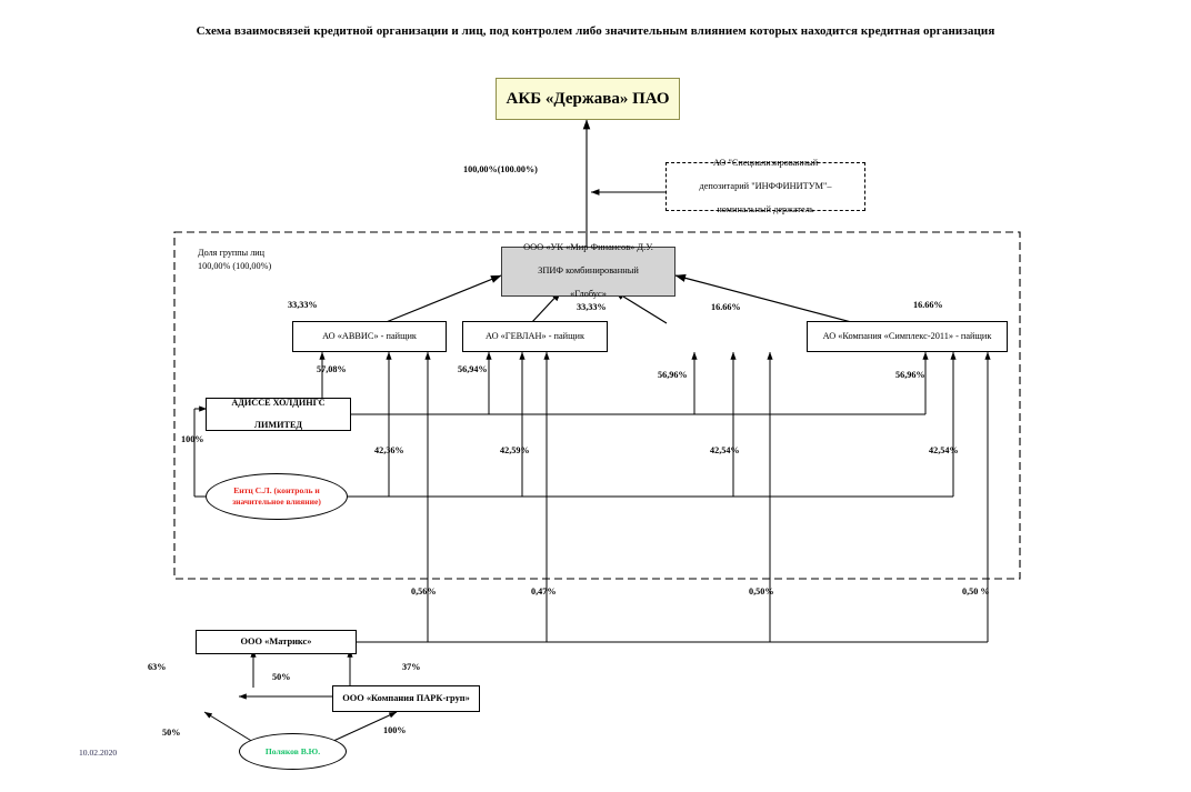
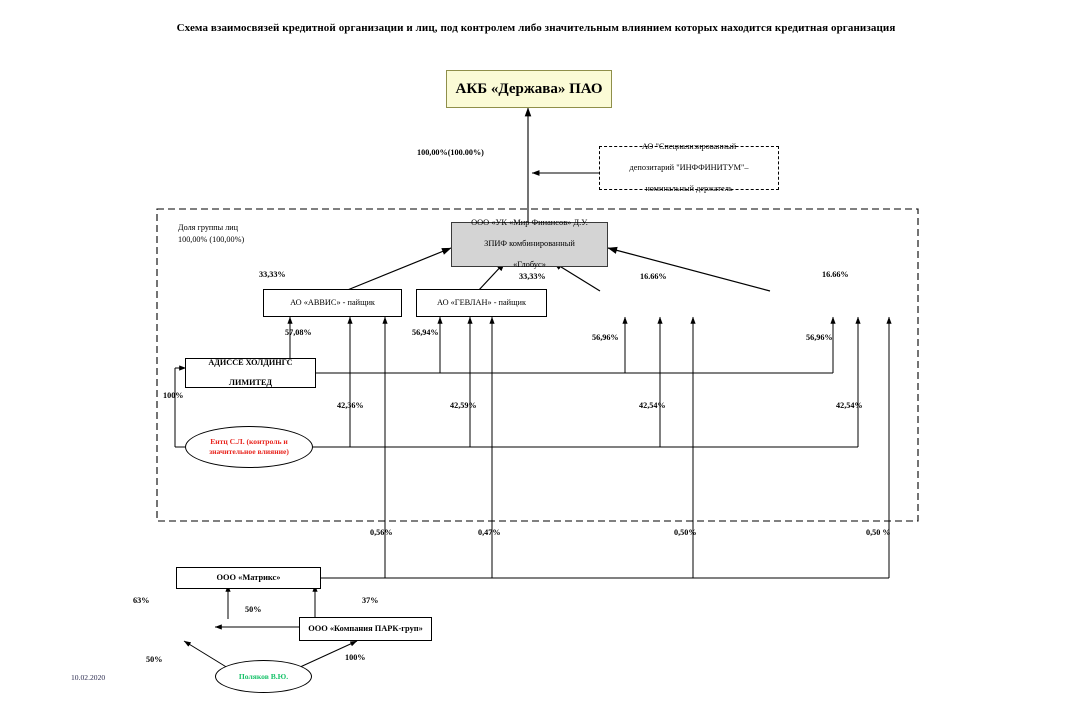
  Схема взаимосвязей кредитной организации и лиц, под контролем либо значительным влиянием которых находится кредитная организация
  АКБ «Держава» ПАО
  АО "Специализированный
  депозитарий "ИНФФИНИТУМ"–
  номинальный держатель
  ООО «УК «Мир Финансов» Д.У.
  ЗПИФ комбинированный
  «Глобус»
  АО «АВВИС» - пайщик
  АО «ГЕВЛАН» - пайщик
- АО «Компания «Симплекс-2011» - пайщик
  АДИССЕ ХОЛДИНГС
  ЛИМИТЕД
  Ентц С.Л. (контроль и
  значительное влияние)
  ООО «Матрикс»
  ООО «Компания ПАРК-груп»
  Поляков В.Ю.
  Доля группы лиц
  100,00% (100,00%)
  100,00%(100.00%)
  33,33%
  33,33%
  16.66%
  16.66%
  57,08%
  56,94%
  56,96%
  56,96%
  42,36%
  42,59%
  42,54%
  42,54%
  0,56%
  0,47%
  0,50%
  0,50 %
  100%
  63%
  37%
  50%
  50%
  100%
  10.02.2020
